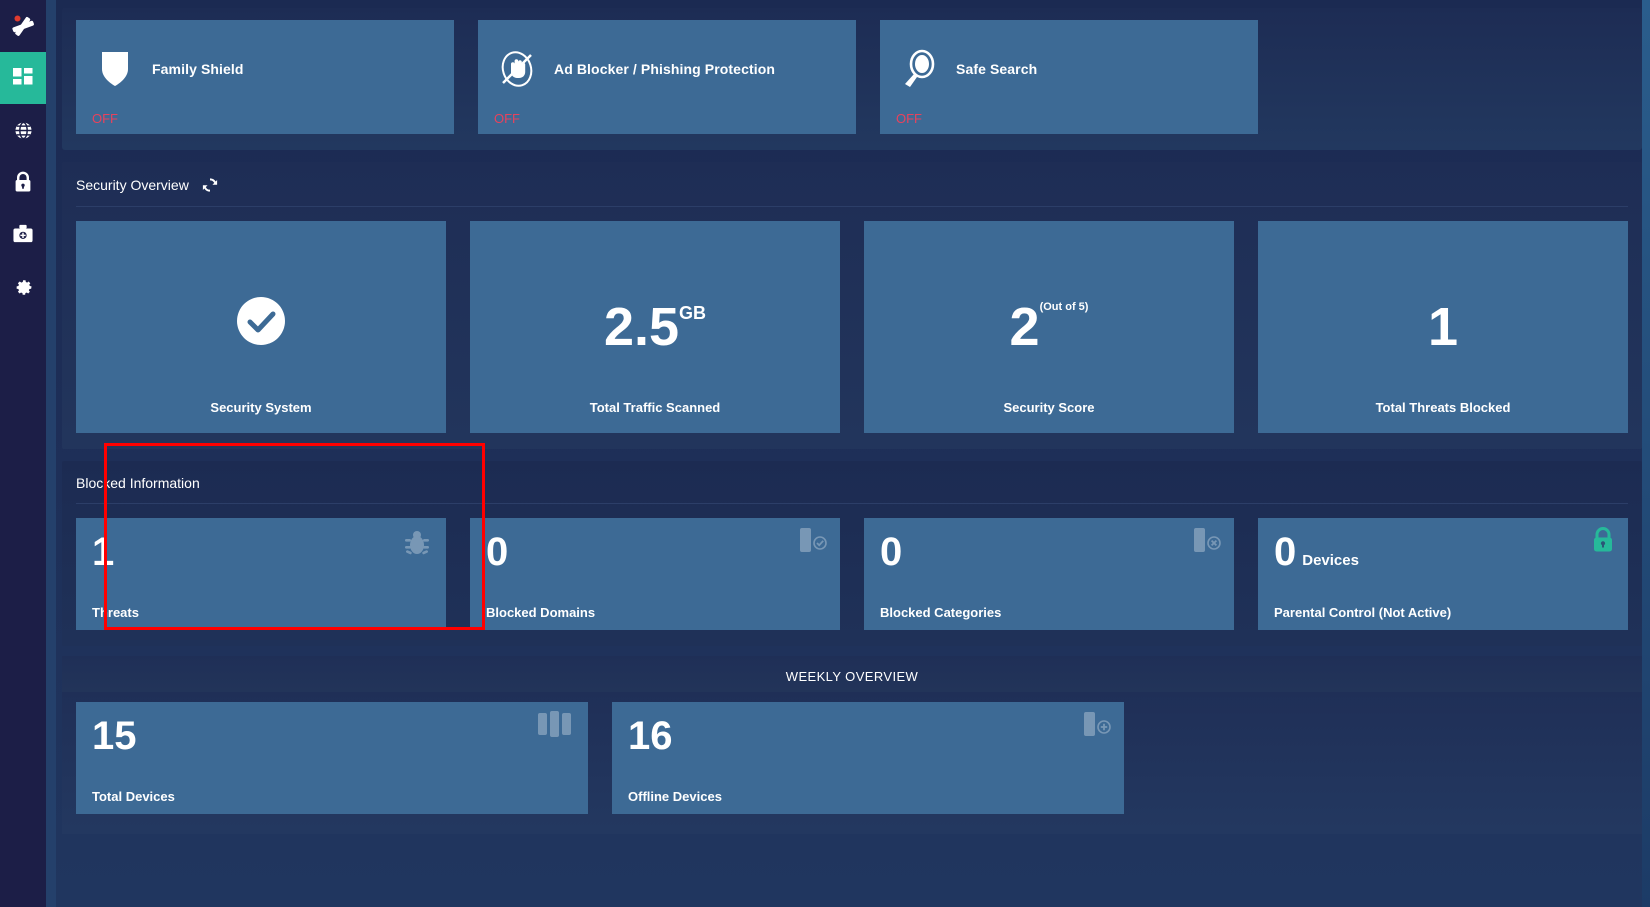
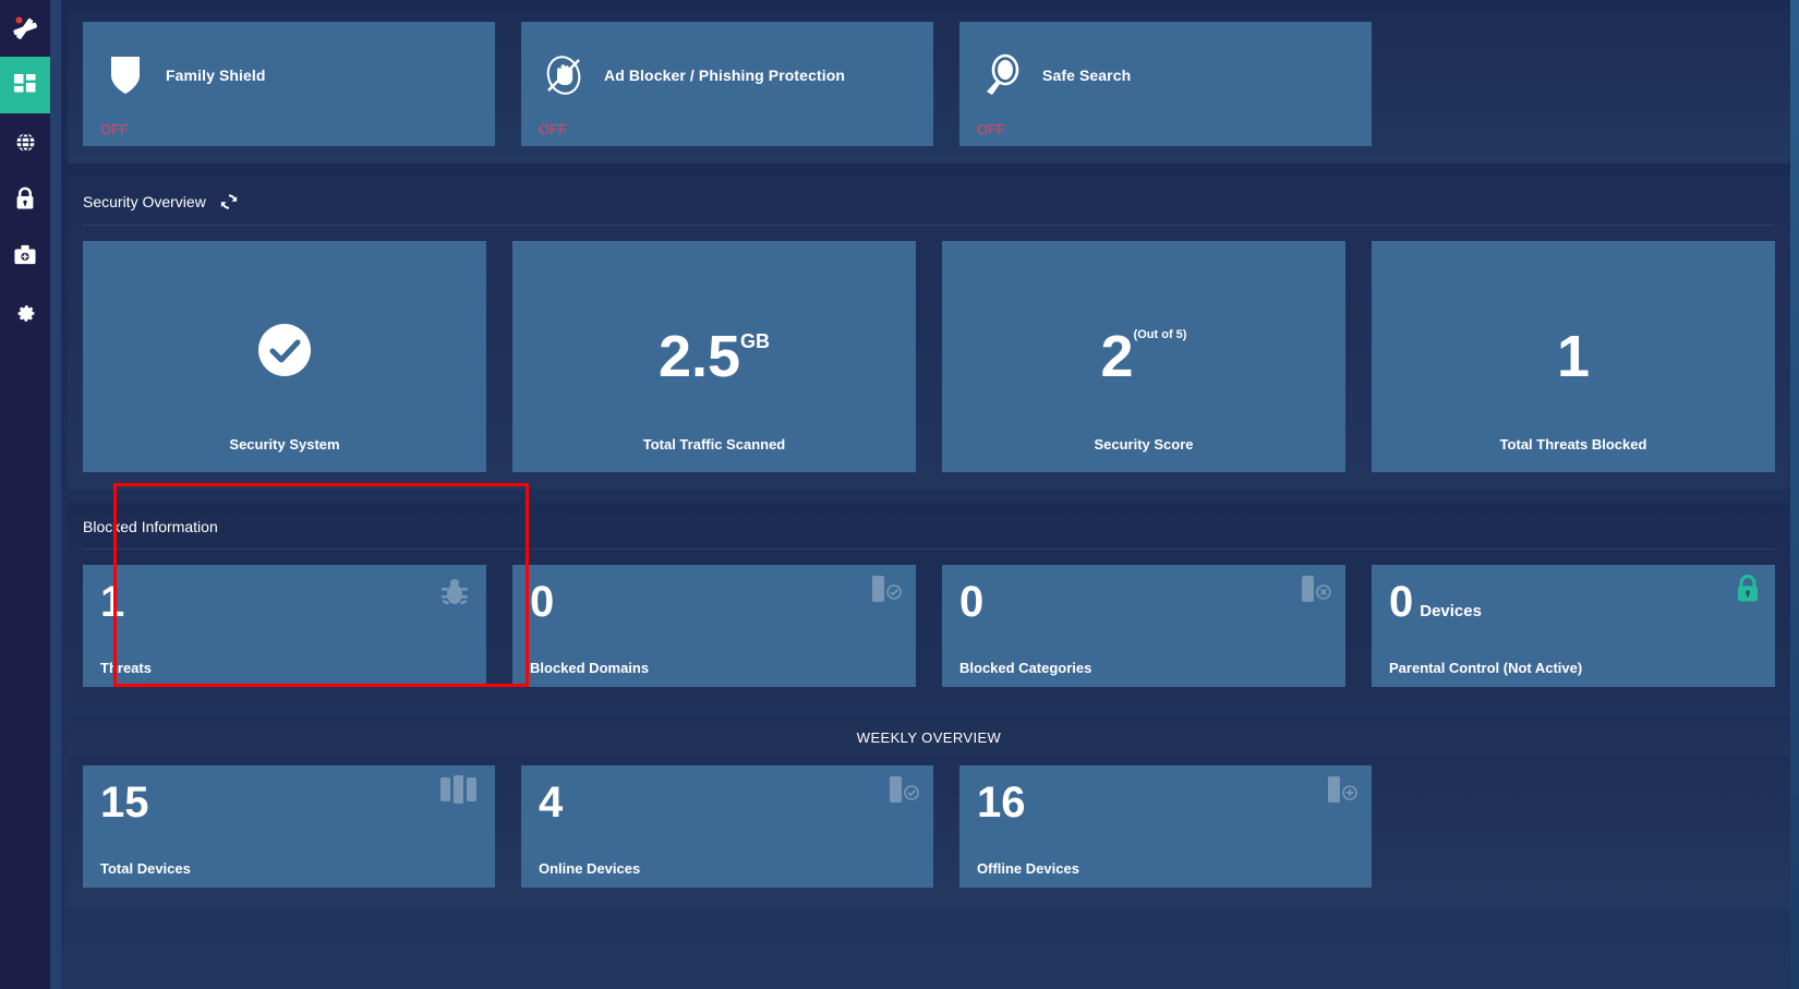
  Family Shield
  OFF
  Ad Blocker / Phishing Protection
  OFF
  Safe Search
  OFF
  Security Overview
  Security System
  2.5
  GB
  Total Traffic Scanned
  2
  (Out of 5)
  Security Score
  1
  Total Threats Blocked
  Blocked Information
  1
  Threats
  0
  Blocked Domains
  0
  Blocked Categories
  0
  Devices
  Parental Control (Not Active)
  WEEKLY OVERVIEW
  15
  Total Devices
+ 4
+ Online Devices
  16
  Offline Devices
